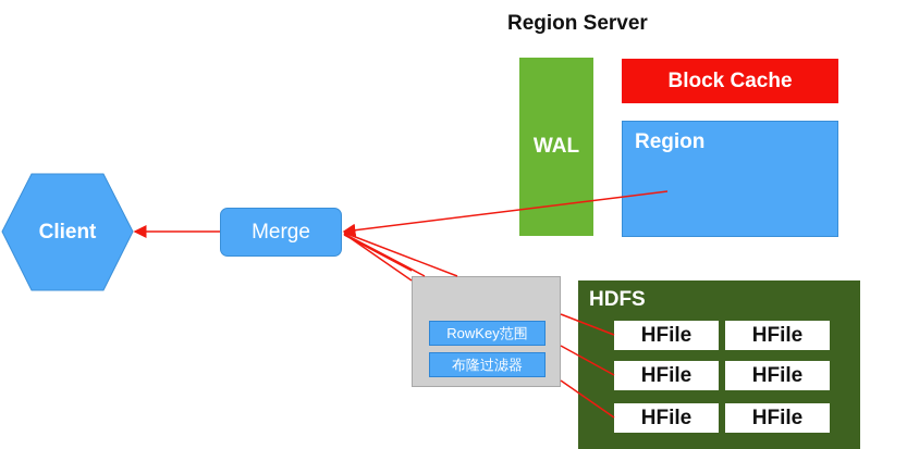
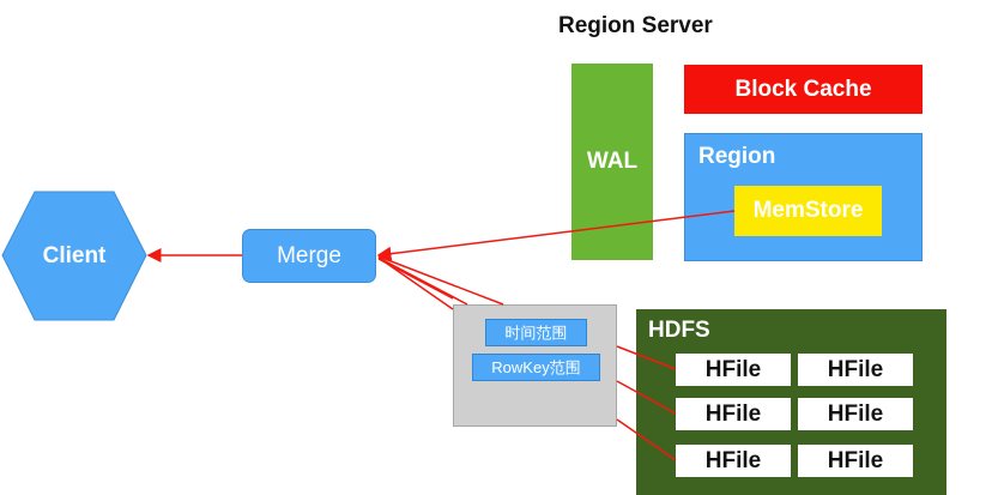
  Region Server
  Client
  Merge
  WAL
  Block Cache
  Region
+ MemStore
+ 时间范围
  RowKey范围
- 布隆过滤器
  HDFS
  HFile
  HFile
  HFile
  HFile
  HFile
  HFile
